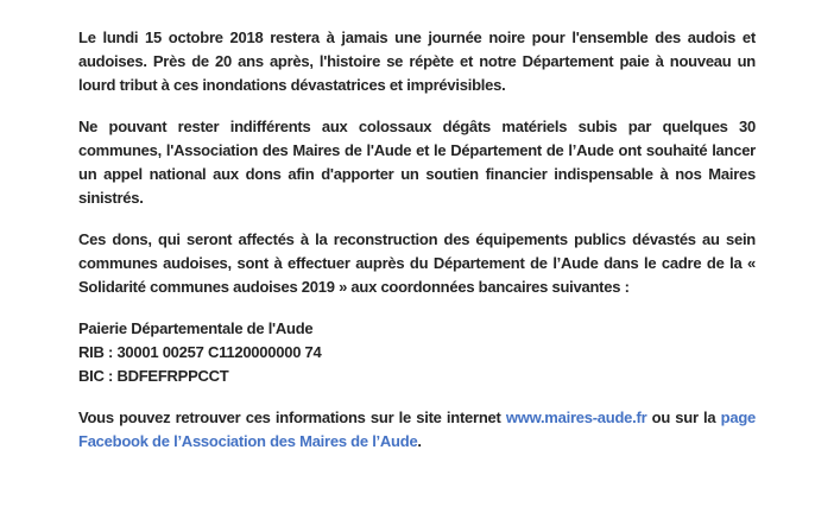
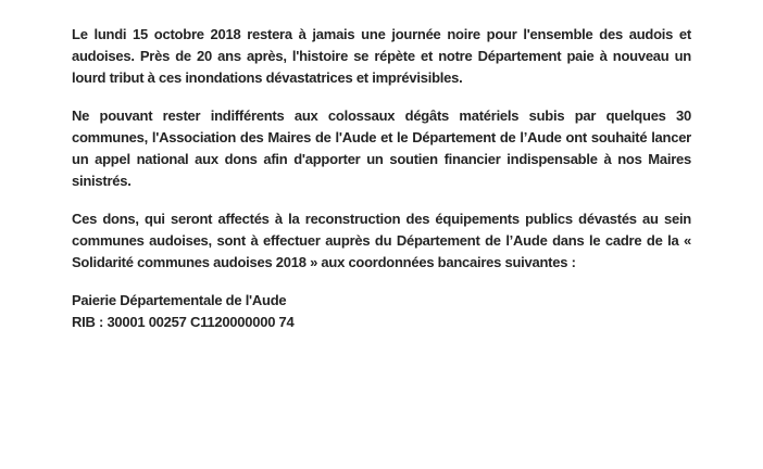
  Le lundi 15 octobre 2018 restera à jamais une journée noire pour l'ensemble des audois et audoises. Près de 20 ans après, l'histoire se répète et notre Département paie à nouveau un lourd tribut à ces inondations dévastatrices et imprévisibles.
  Ne pouvant rester indifférents aux colossaux dégâts matériels subis par quelques 30 communes, l'Association des Maires de l'Aude et le Département de l’Aude ont souhaité lancer un appel national aux dons afin d'apporter un soutien financier indispensable à nos Maires sinistrés.
- Ces dons, qui seront affectés à la reconstruction des équipements publics dévastés au sein communes audoises, sont à effectuer auprès du Département de l’Aude dans le cadre de la « Solidarité communes audoises 2019 » aux coordonnées bancaires suivantes :
+ Ces dons, qui seront affectés à la reconstruction des équipements publics dévastés au sein communes audoises, sont à effectuer auprès du Département de l’Aude dans le cadre de la « Solidarité communes audoises 2018 » aux coordonnées bancaires suivantes :
  Paierie Départementale de l'Aude
  RIB : 30001 00257 C1120000000 74
- BIC : BDFEFRPPCCT
- Vous pouvez retrouver ces informations sur le site internet www.maires-aude.fr ou sur la page Facebook de l’Association des Maires de l’Aude.
